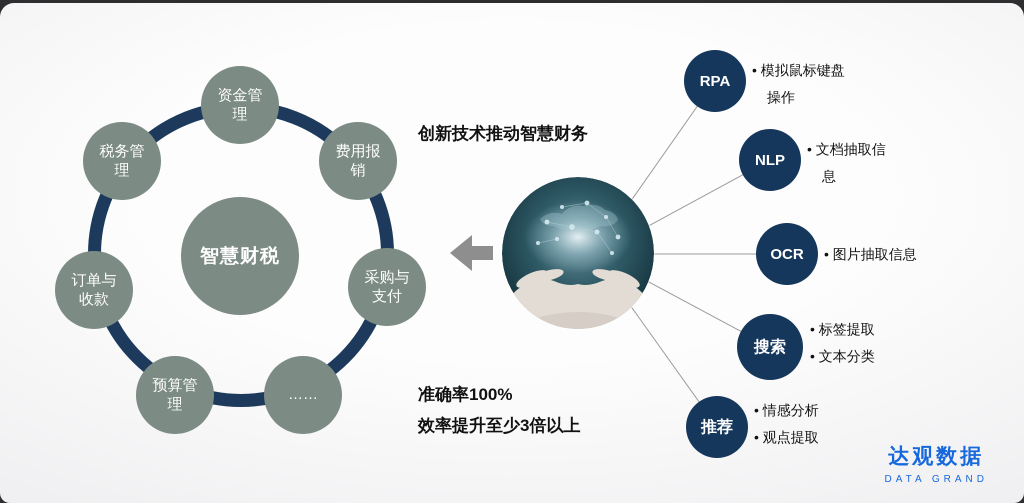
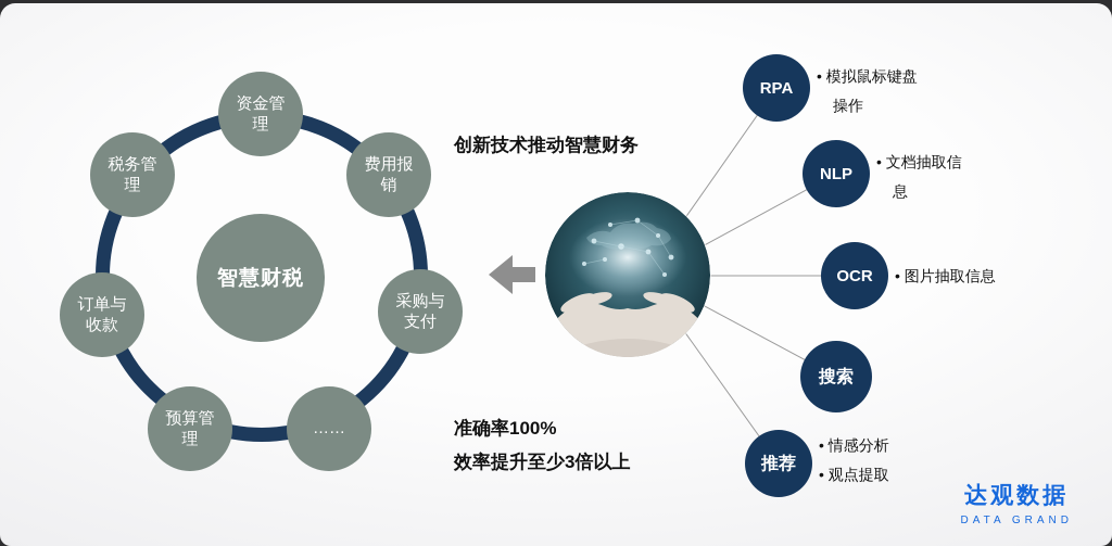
  资金管理
  费用报销
  采购与支付
  ……
  预算管理
  订单与收款
  税务管理
  智慧财税
  创新技术推动智慧财务
  准确率100%
  效率提升至少3倍以上
  RPA
  NLP
  OCR
  搜索
  推荐
  • 模拟鼠标键盘操作
  • 文档抽取信息
  • 图片抽取信息
- • 标签提取
- • 文本分类
  • 情感分析
  • 观点提取
  达观数据
  DATA GRAND
